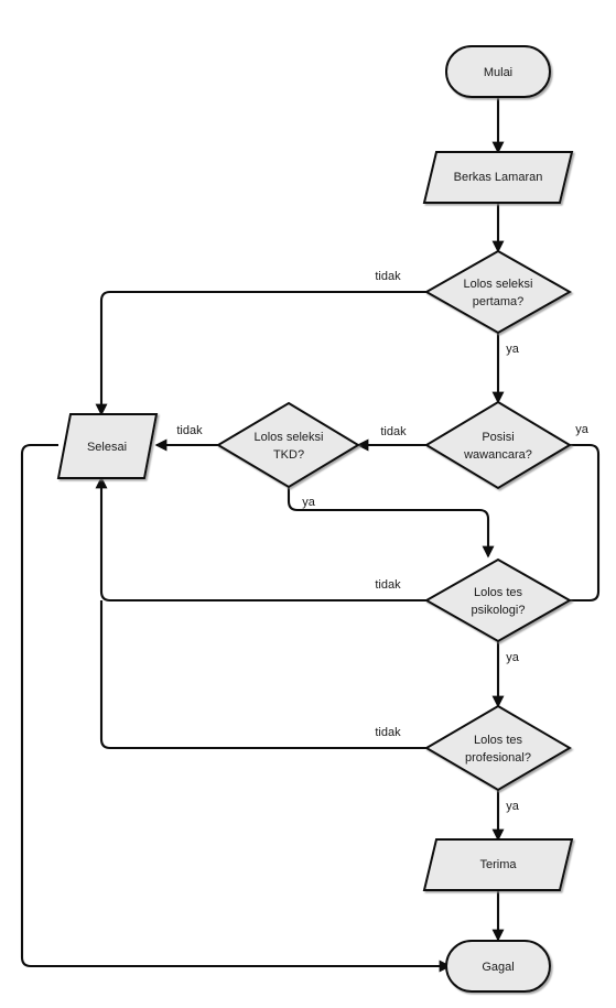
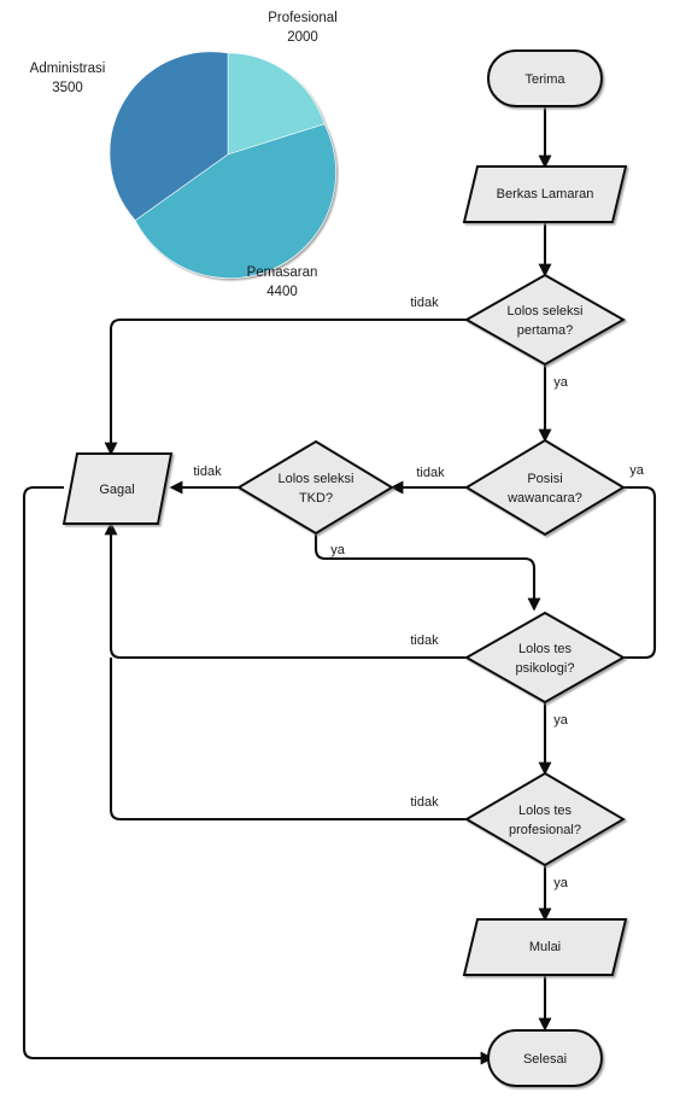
+ Profesional
+ 2000
+ Administrasi
+ 3500
+ Pemasaran
+ 4400
- Mulai
+ Terima
  Berkas Lamaran
  Lolos seleksi
  pertama?
  Posisi
  wawancara?
  Lolos seleksi
  TKD?
- Selesai
+ Gagal
  Lolos tes
  psikologi?
  Lolos tes
  profesional?
- Terima
+ Mulai
- Gagal
+ Selesai
  tidak
  ya
  tidak
  ya
  tidak
  ya
  tidak
  ya
  tidak
  ya
